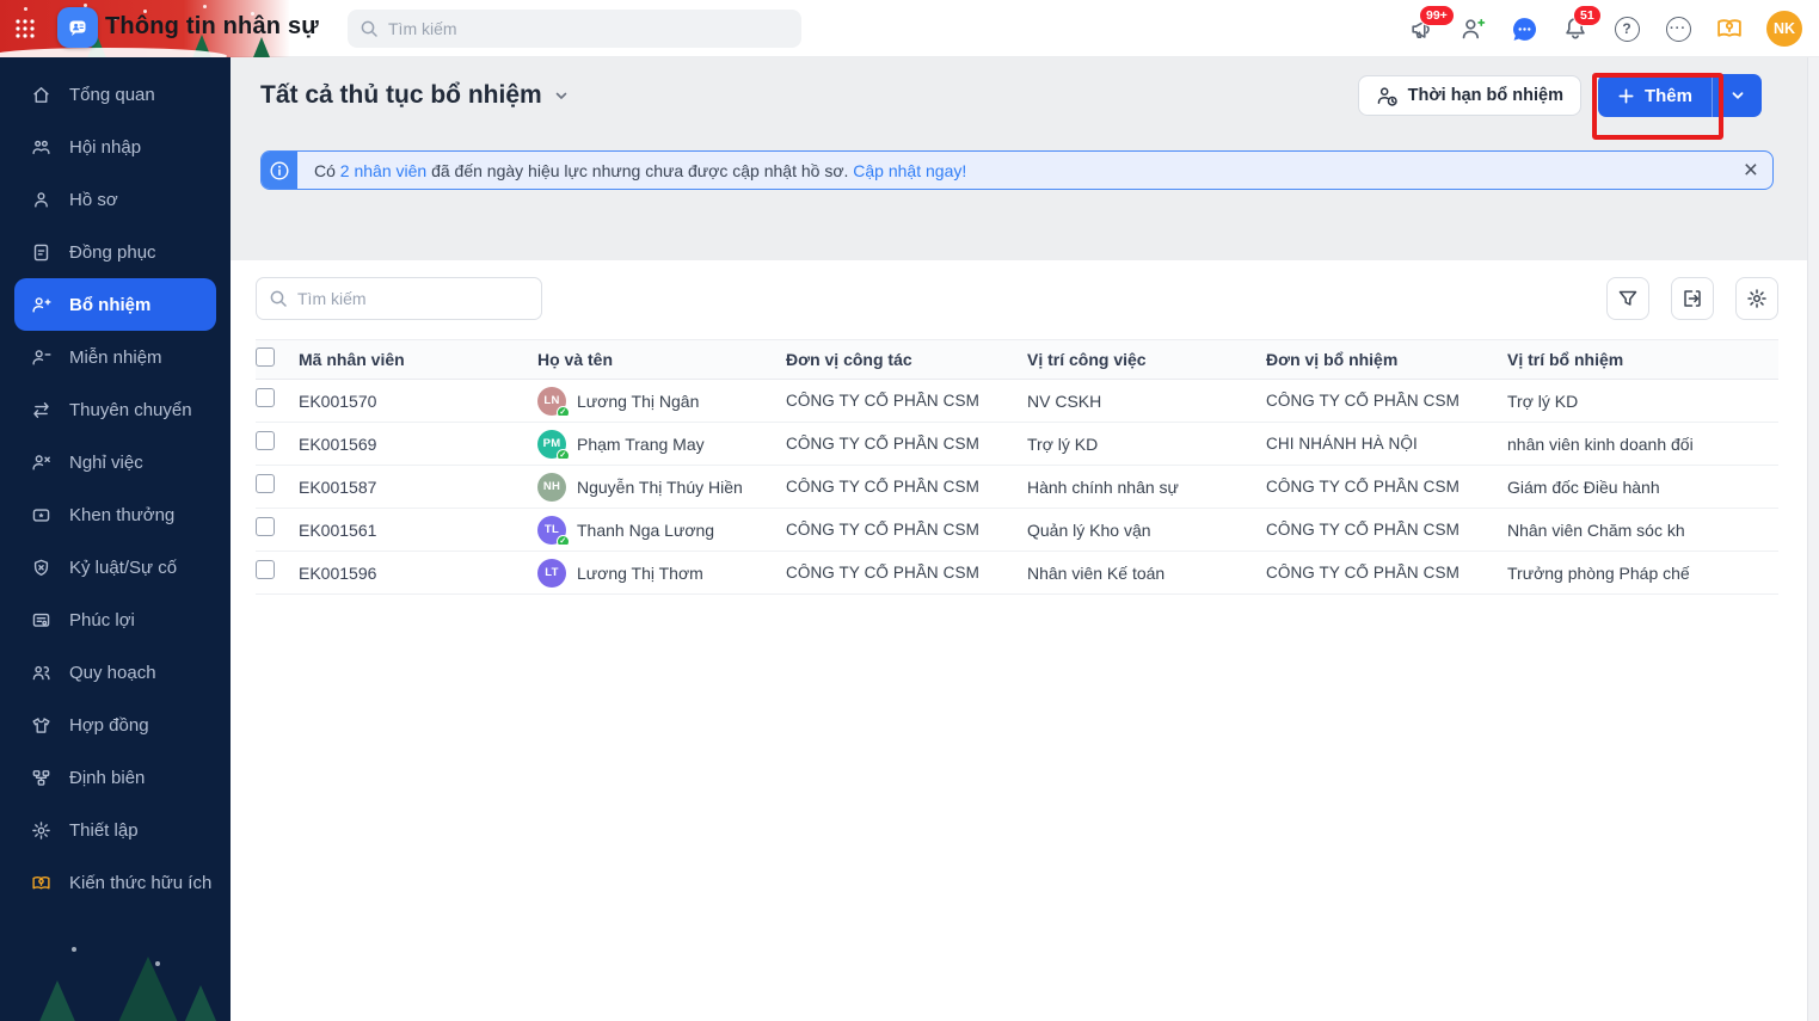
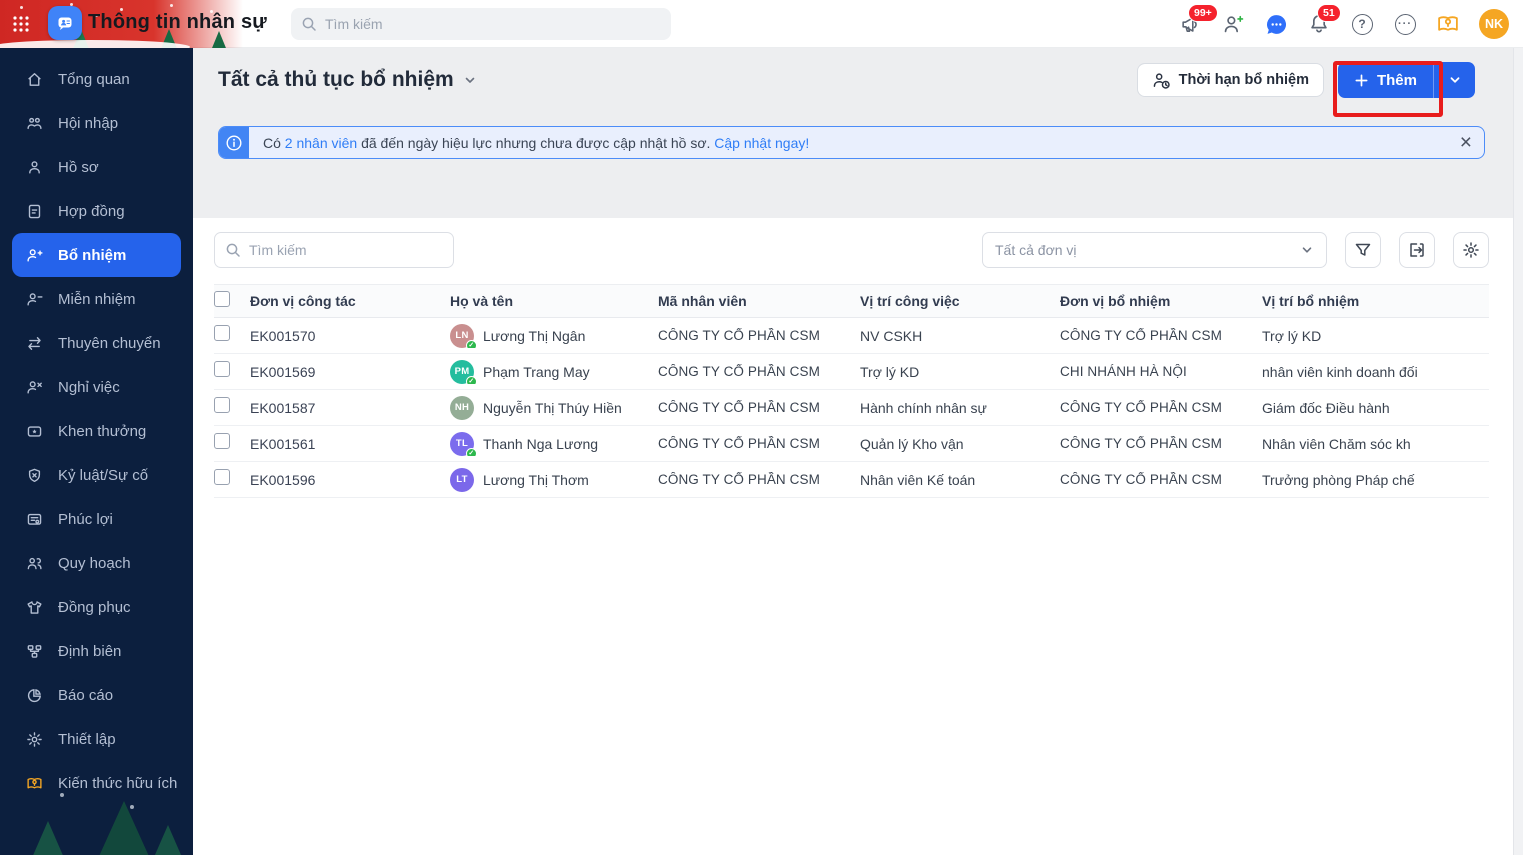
  Thông tin nhân sự
  Tìm kiếm
  99+
  51
  ?
  ···
  NK
  Tổng quan
  Hội nhập
  Hồ sơ
- Đồng phục
+ Hợp đồng
  Bổ nhiệm
  Miễn nhiệm
  Thuyên chuyển
  Nghỉ việc
  Khen thưởng
  Kỷ luật/Sự cố
  Phúc lợi
  Quy hoạch
- Hợp đồng
+ Đồng phục
  Định biên
+ Báo cáo
  Thiết lập
  Kiến thức hữu ích
  Tất cả thủ tục bổ nhiệm
  Thời hạn bổ nhiệm
  Thêm
  Có 2 nhân viên đã đến ngày hiệu lực nhưng chưa được cập nhật hồ sơ. Cập nhật ngay!
  ×
  Tìm kiếm
+ Tất cả đơn vị
- Mã nhân viên
+ Đơn vị công tác
  Họ và tên
- Đơn vị công tác
+ Mã nhân viên
  Vị trí công việc
  Đơn vị bổ nhiệm
  Vị trí bổ nhiệm
  EK001570
  LN
  Lương Thị Ngân
  CÔNG TY CỔ PHẦN CSM
  NV CSKH
  CÔNG TY CỔ PHẦN CSM
  Trợ lý KD
  EK001569
  PM
  Phạm Trang May
  CÔNG TY CỔ PHẦN CSM
  Trợ lý KD
  CHI NHÁNH HÀ NỘI
  nhân viên kinh doanh đối
  EK001587
  NH
  Nguyễn Thị Thúy Hiền
  CÔNG TY CỔ PHẦN CSM
  Hành chính nhân sự
  CÔNG TY CỔ PHẦN CSM
  Giám đốc Điều hành
  EK001561
  TL
  Thanh Nga Lương
  CÔNG TY CỔ PHẦN CSM
  Quản lý Kho vận
  CÔNG TY CỔ PHẦN CSM
  Nhân viên Chăm sóc kh
  EK001596
  LT
  Lương Thị Thơm
  CÔNG TY CỔ PHẦN CSM
  Nhân viên Kế toán
  CÔNG TY CỔ PHẦN CSM
  Trưởng phòng Pháp chế
